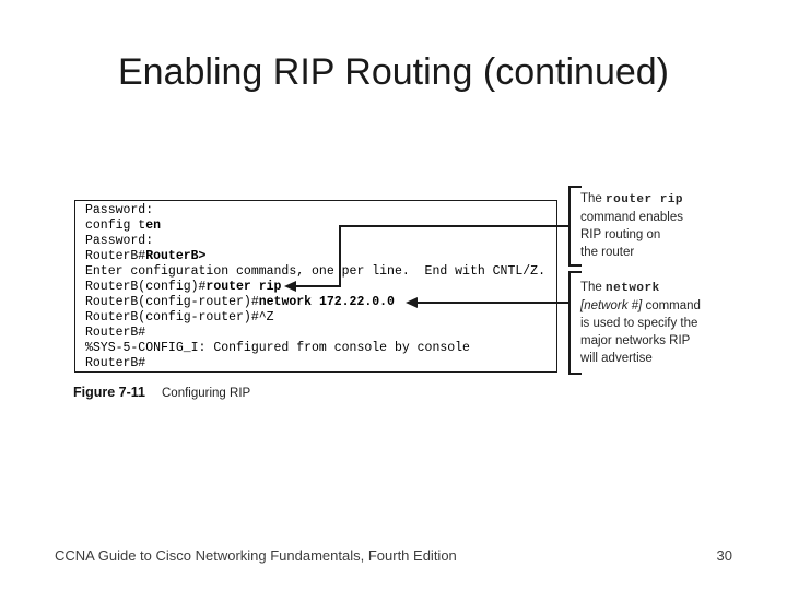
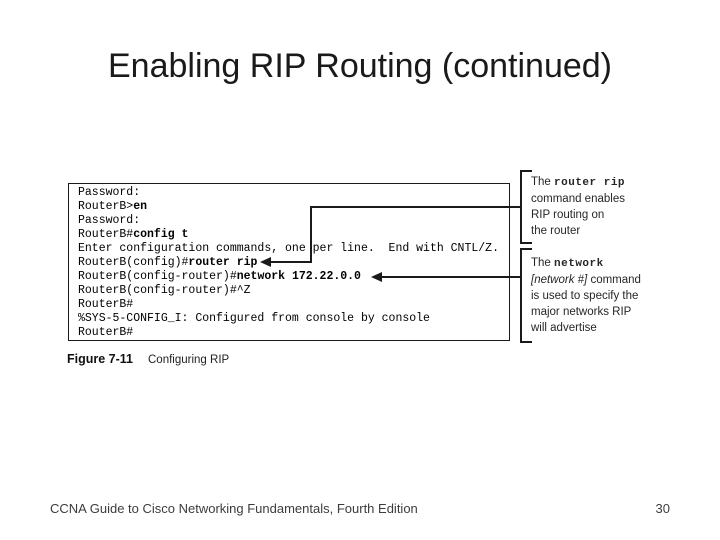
  Enabling RIP Routing (continued)
  Password:
- config ten
+ RouterB>en
  Password:
- RouterB#RouterB>
+ RouterB#config t
  Enter configuration commands, one per line. End with CNTL/Z.
  RouterB(config)#router rip
  RouterB(config-router)#network 172.22.0.0
  RouterB(config-router)#^Z
  RouterB#
  %SYS-5-CONFIG_I: Configured from console by console
  RouterB#
  The router rip
  command enables
  RIP routing on
  the router
  The network
  [network #] command
  is used to specify the
  major networks RIP
  will advertise
  Figure 7-11 Configuring RIP
  CCNA Guide to Cisco Networking Fundamentals, Fourth Edition
  30
